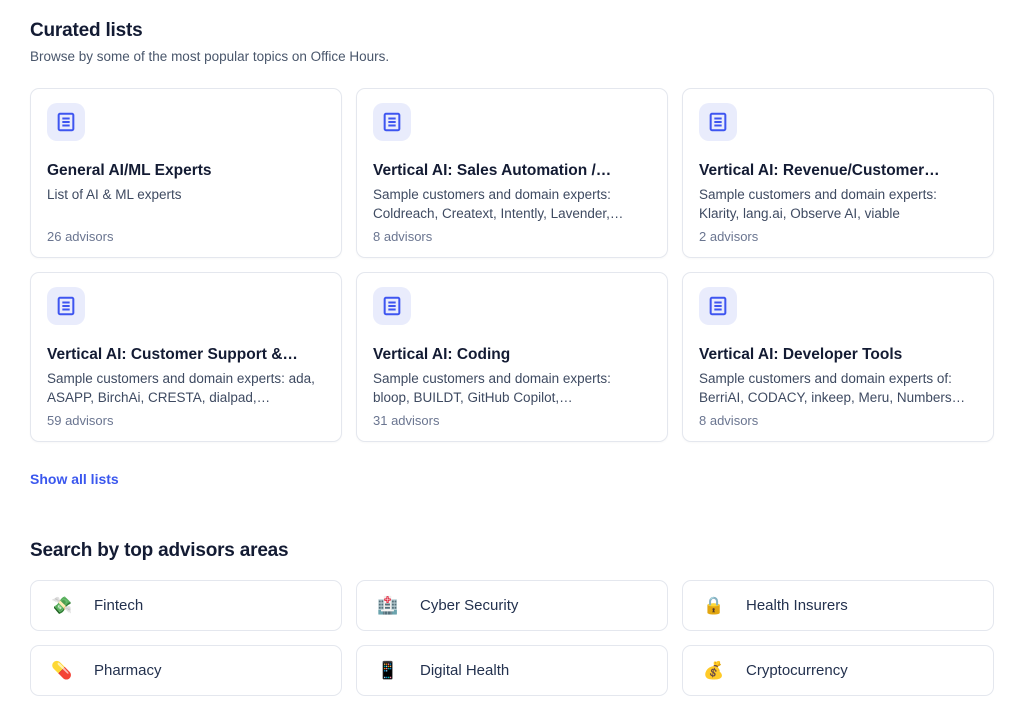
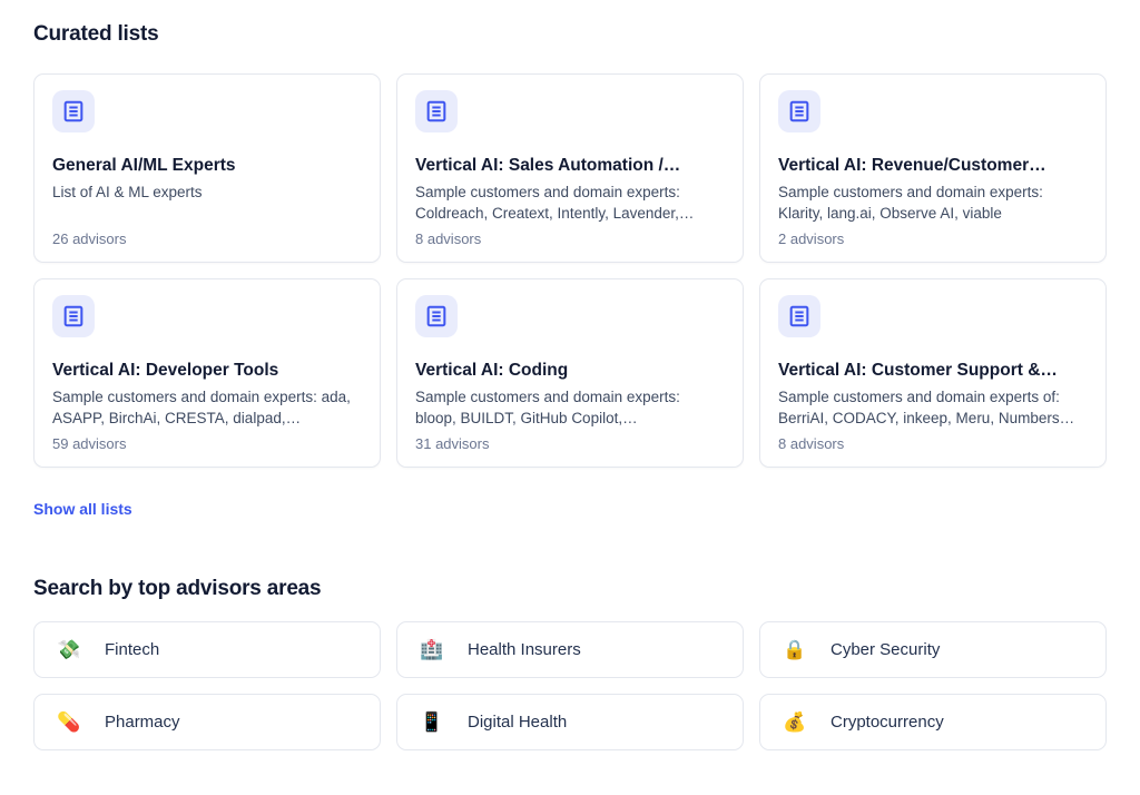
  Curated lists
- Browse by some of the most popular topics on Office Hours.
  General AI/ML Experts
  List of AI & ML experts
  26 advisors
  Vertical AI: Sales Automation /…
  Sample customers and domain experts: Coldreach, Creatext, Intently, Lavender,
  8 advisors
  Vertical AI: Revenue/Customer…
  Sample customers and domain experts: Klarity, lang.ai, Observe AI, viable
  2 advisors
- Vertical AI: Customer Support &…
+ Vertical AI: Developer Tools
  Sample customers and domain experts: ada, ASAPP, BirchAi, CRESTA, dialpad,
  59 advisors
  Vertical AI: Coding
  Sample customers and domain experts: bloop, BUILDT, GitHub Copilot,
  31 advisors
- Vertical AI: Developer Tools
+ Vertical AI: Customer Support &…
  Sample customers and domain experts of: BerriAI, CODACY, inkeep, Meru, Numbers
  8 advisors
  Show all lists
  Search by top advisors areas
  💸
  Fintech
  🏥
- Cyber Security
+ Health Insurers
  🔒
- Health Insurers
+ Cyber Security
  💊
  Pharmacy
  📱
  Digital Health
  💰
  Cryptocurrency
